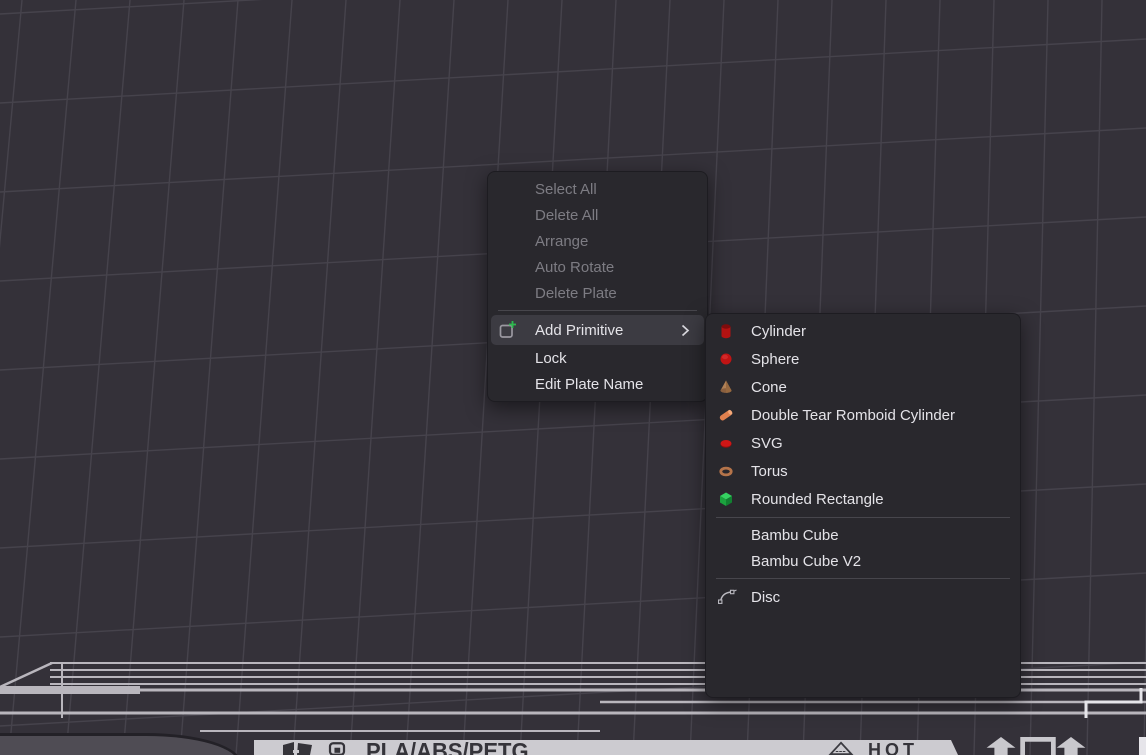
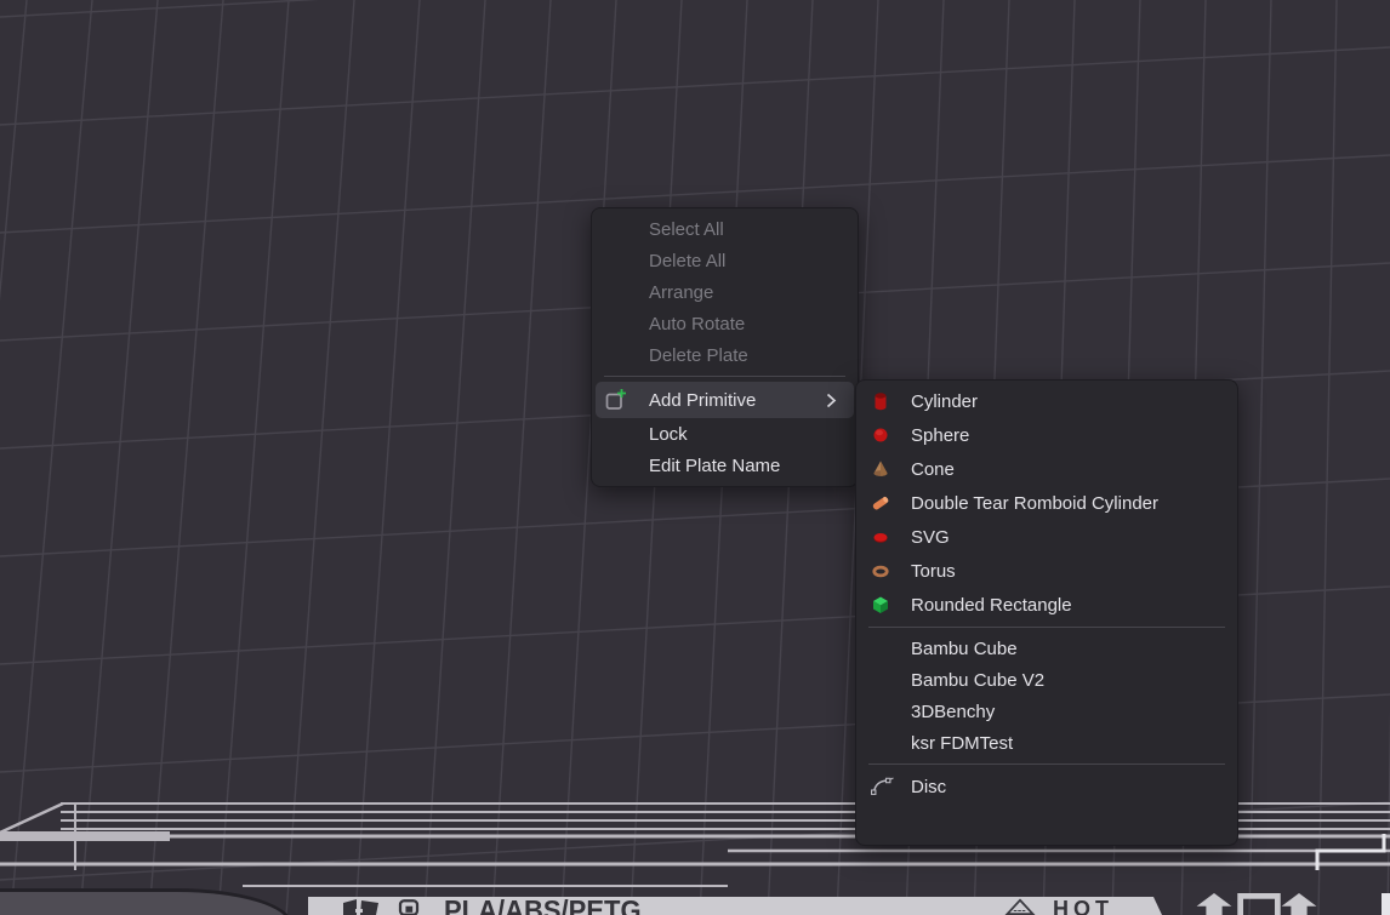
  PLA/ABS/PETG
  HOT
  Select All
  Delete All
  Arrange
  Auto Rotate
  Delete Plate
  Add Primitive
  Lock
  Edit Plate Name
  Cylinder
  Sphere
  Cone
  Double Tear Romboid Cylinder
  SVG
  Torus
  Rounded Rectangle
  Bambu Cube
  Bambu Cube V2
+ 3DBenchy
+ ksr FDMTest
  Disc
